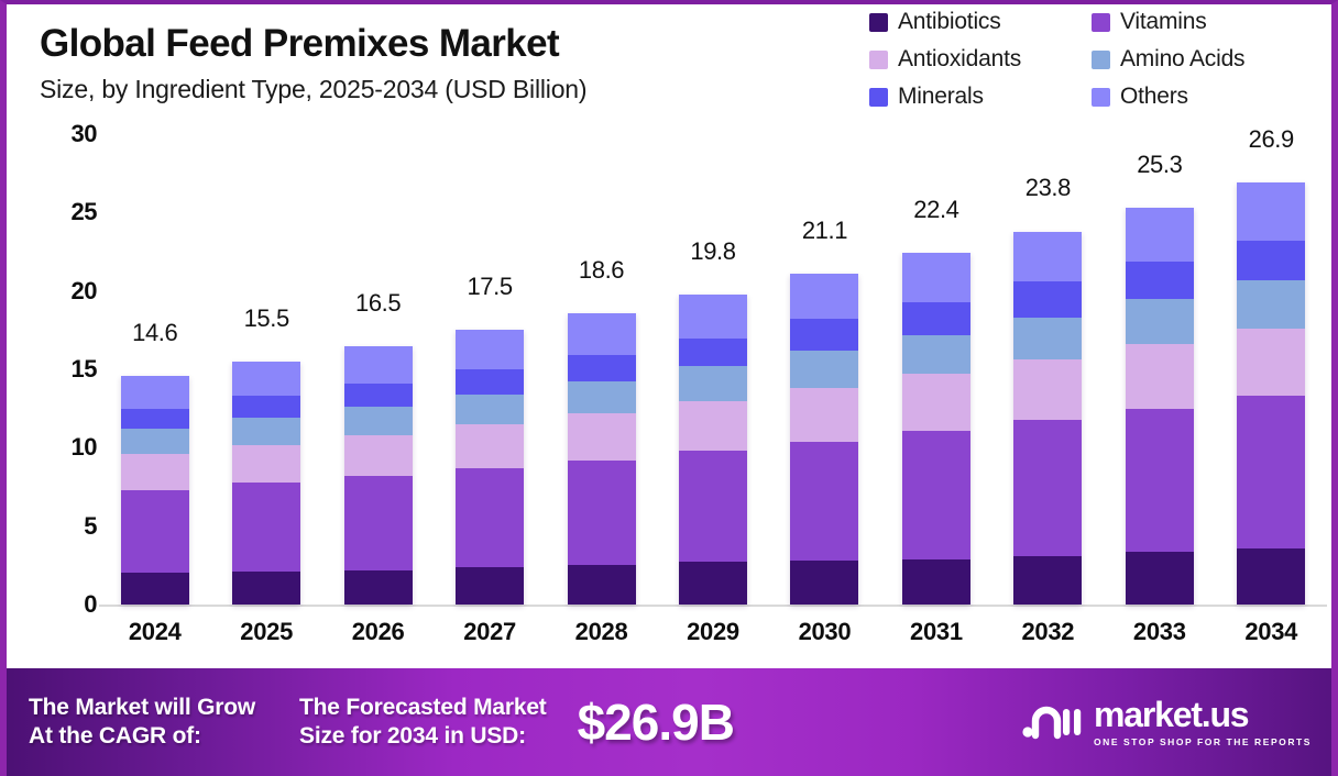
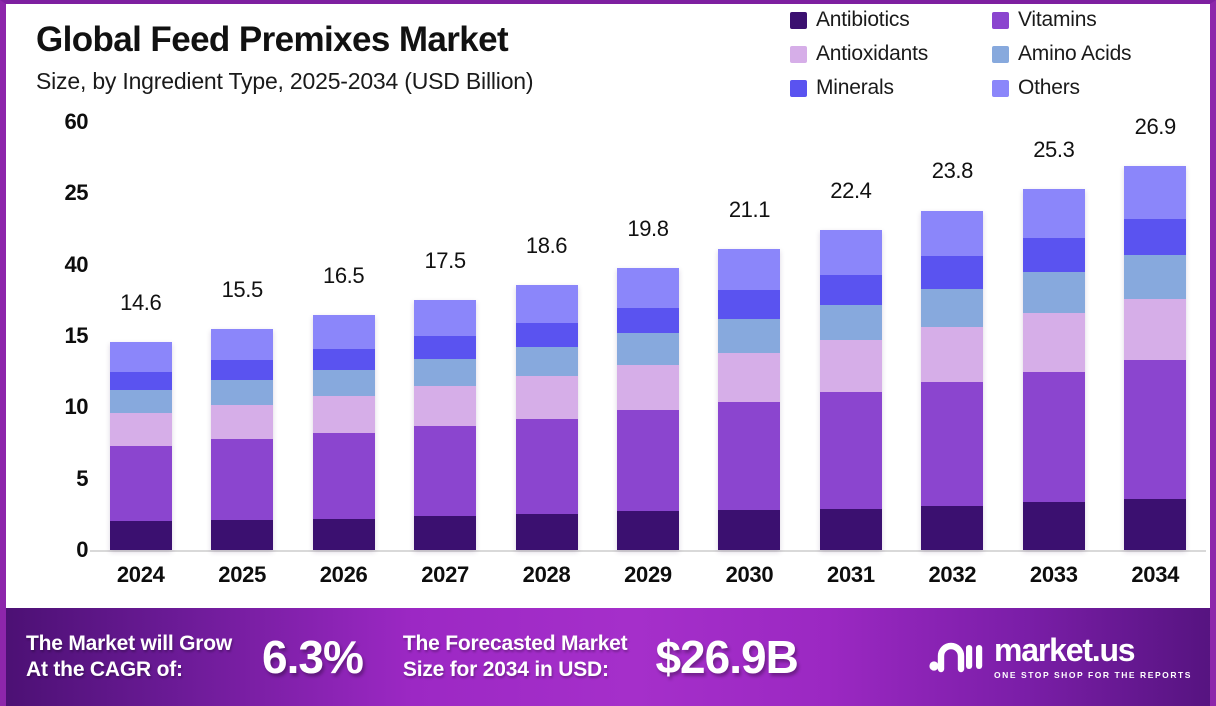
  Global Feed Premixes Market
  Size, by Ingredient Type, 2025-2034 (USD Billion)
  Antibiotics
  Vitamins
  Antioxidants
  Amino Acids
  Minerals
  Others
  0
  5
  10
  15
- 20
+ 40
  25
- 30
+ 60
  14.6
  15.5
  16.5
  17.5
  18.6
  19.8
  21.1
  22.4
  23.8
  25.3
  26.9
  2024
  2025
  2026
  2027
  2028
  2029
  2030
  2031
  2032
  2033
  2034
  The Market will Grow
  At the CAGR of:
+ 6.3%
  The Forecasted Market
  Size for 2034 in USD:
  $26.9B
  market.us
  ONE STOP SHOP FOR THE REPORTS
